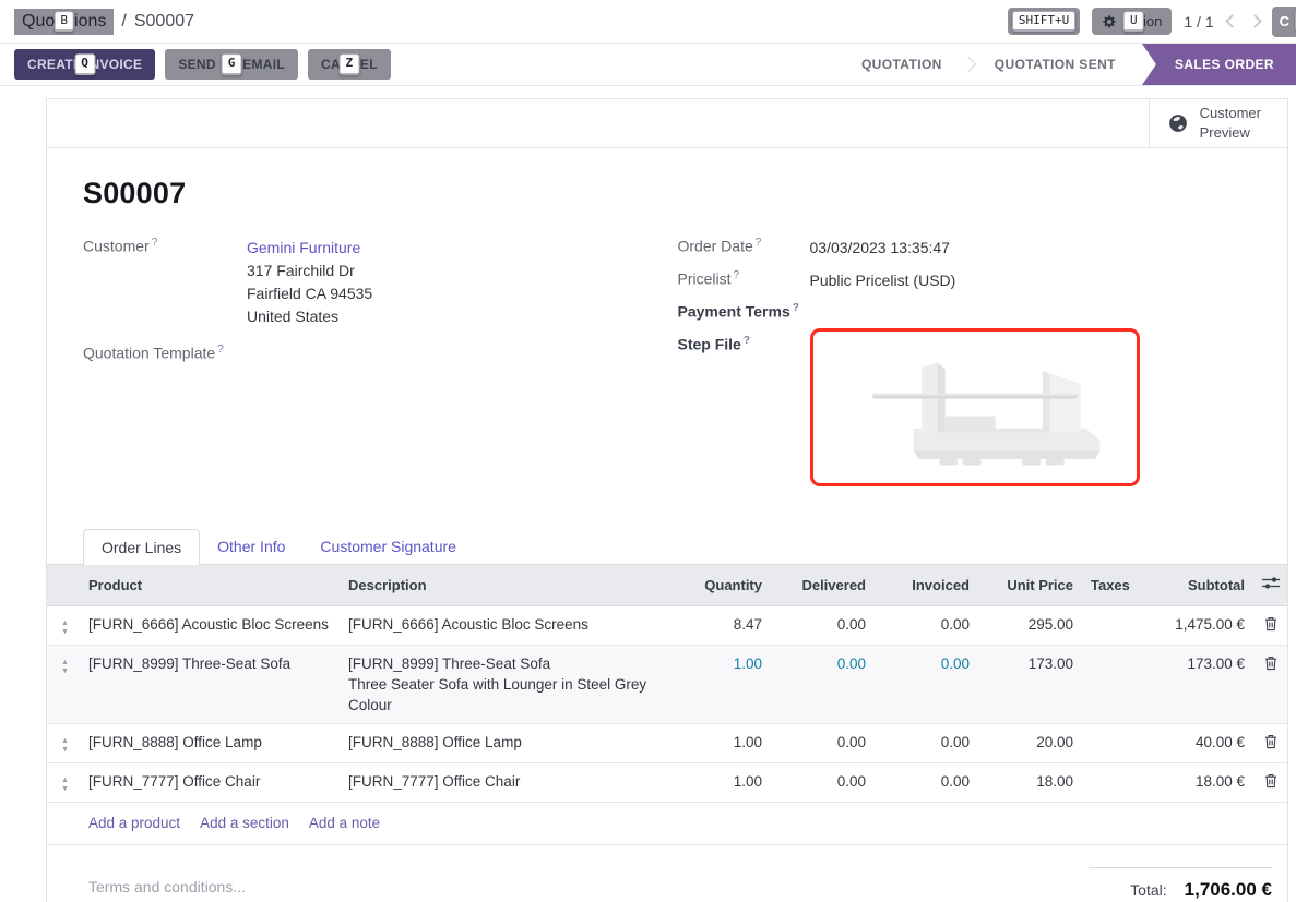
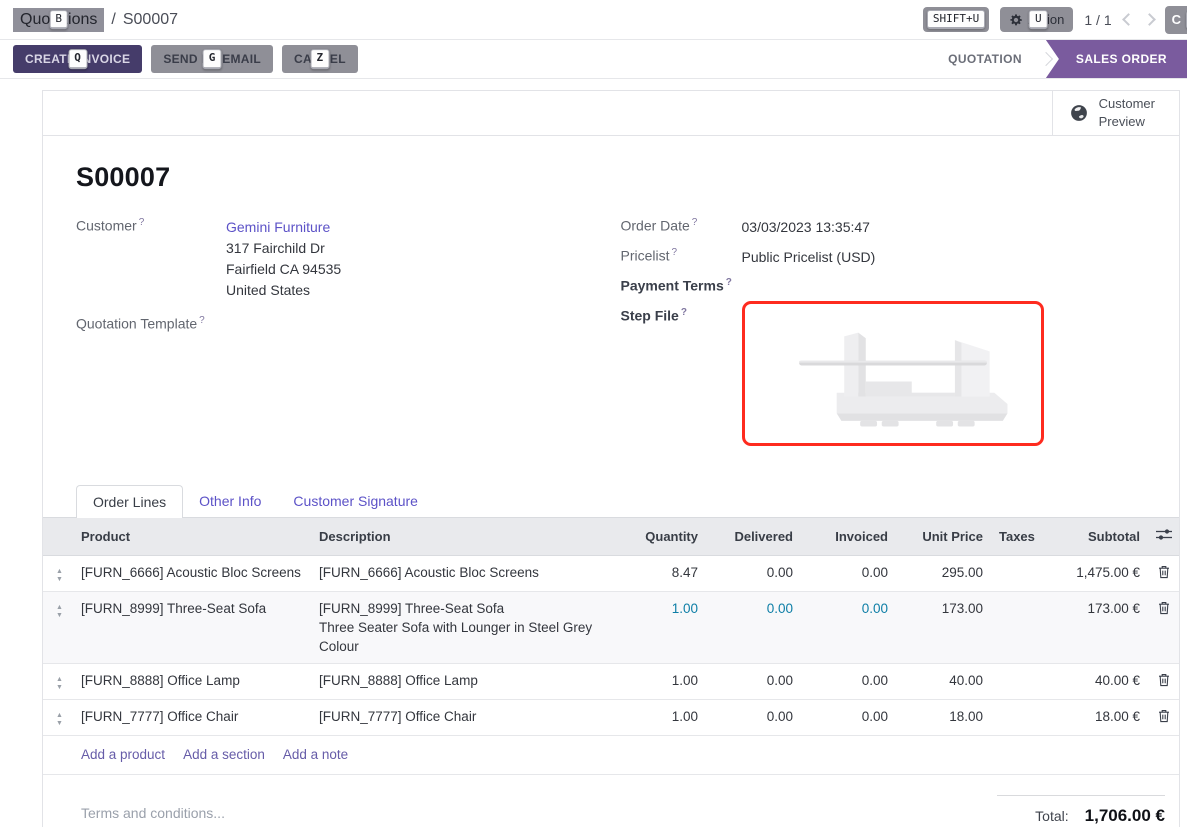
  Quoions
  B
  /
  S00007
  SHIFT+U
  U
  1 / 1
  C
  CREATVOICE
  Q
  SEND EMAIL
  G
  Z
  QUOTATION
- QUOTATION SENT
  SALES ORDER
  Customer
  Preview
  S00007
  Customer ?
  Gemini Furniture
  317 Fairchild Dr
  Fairfield CA 94535
  United States
  Quotation Template ?
  Order Date ?
  03/03/2023 13:35:47
  Pricelist ?
  Public Pricelist (USD)
  Payment Terms ?
  Step File ?
  Order Lines
  Other Info
  Customer Signature
  Product
  Description
  Quantity
  Delivered
  Invoiced
  Unit Price
  Taxes
  Subtotal
  [FURN_6666] Acoustic Bloc Screens
  [FURN_6666] Acoustic Bloc Screens
  8.47
  0.00
  0.00
  295.00
  1,475.00 €
  [FURN_8999] Three-Seat Sofa
  [FURN_8999] Three-Seat Sofa
  Three Seater Sofa with Lounger in Steel Grey Colour
  1.00
  0.00
  0.00
  173.00
  173.00 €
  [FURN_8888] Office Lamp
  [FURN_8888] Office Lamp
  1.00
  0.00
  0.00
- 20.00
+ 40.00
  40.00 €
  [FURN_7777] Office Chair
  [FURN_7777] Office Chair
  1.00
  0.00
  0.00
  18.00
  18.00 €
  Add a product
  Add a section
  Add a note
  Terms and conditions...
  Total:
  1,706.00 €
